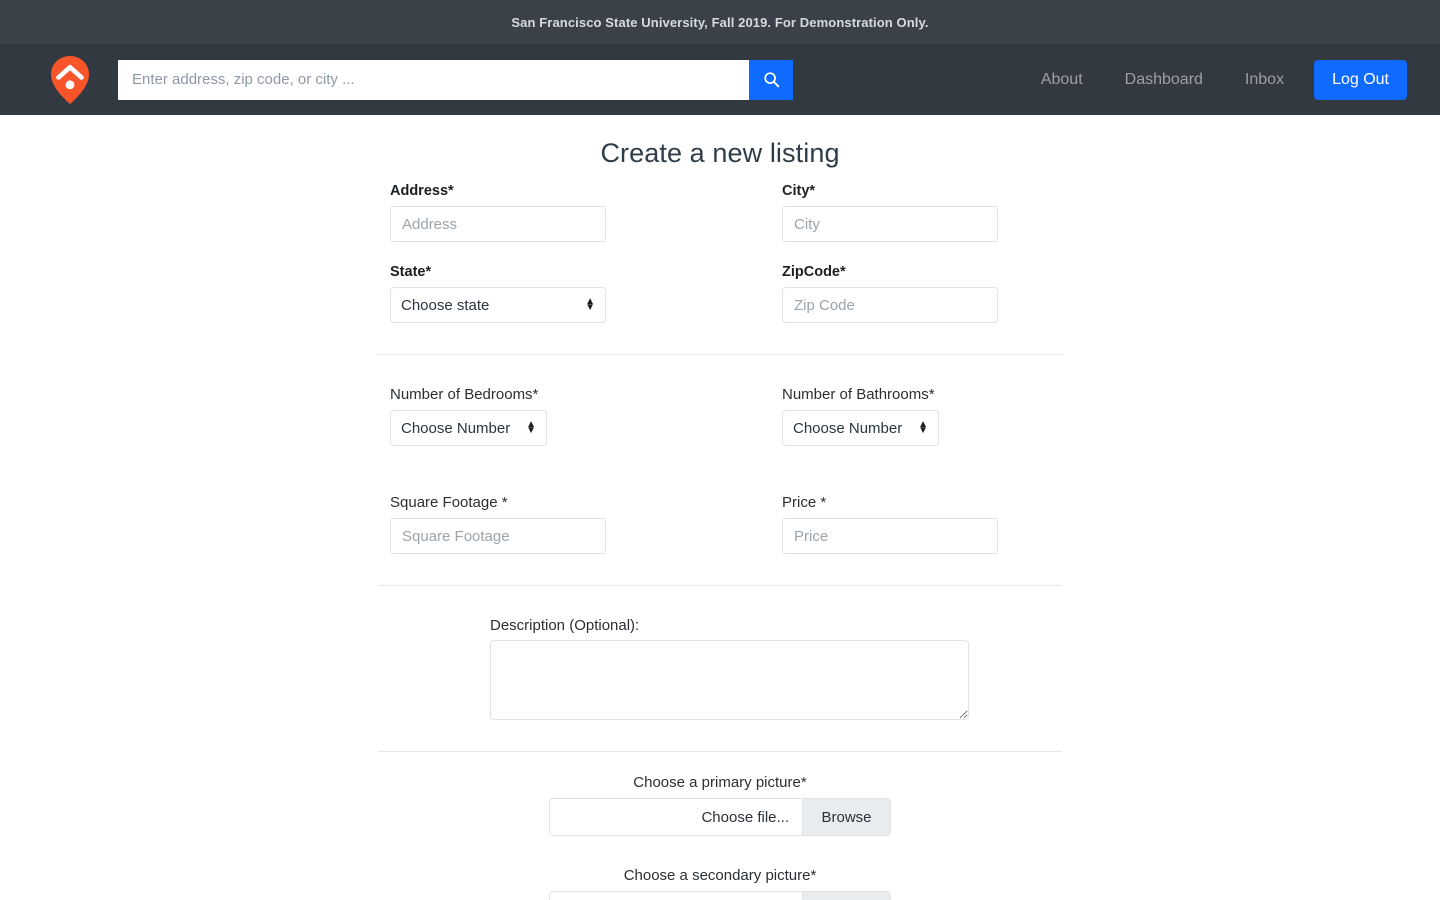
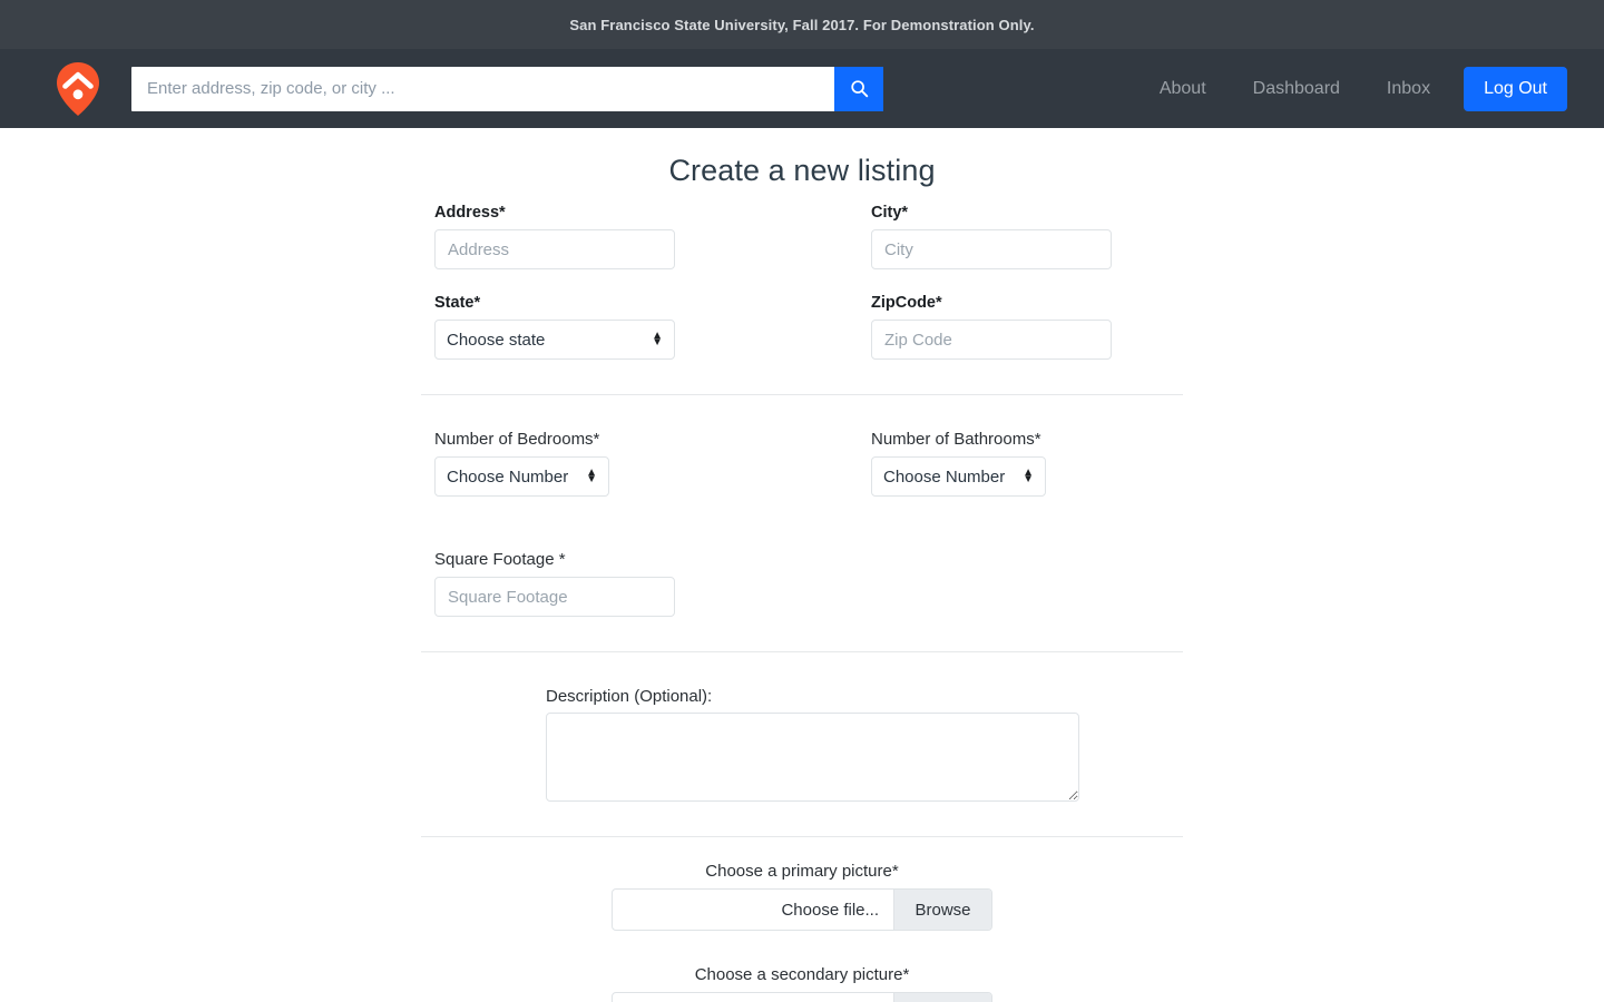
- San Francisco State University, Fall 2019. For Demonstration Only.
+ San Francisco State University, Fall 2017. For Demonstration Only.
  Enter address, zip code, or city ...
  About
  Dashboard
  Inbox
  Log Out
  Create a new listing
  Address*
  Address
  City*
  City
  State*
  Choose state
  ▲
  ▼
  ZipCode*
  Zip Code
  Number of Bedrooms*
  Choose Number
  ▲
  ▼
  Number of Bathrooms*
  Choose Number
  ▲
  ▼
  Square Footage *
  Square Footage
- Price *
- Price
  Description (Optional):
  Choose a primary picture*
  Choose file...
  Browse
  Choose a secondary picture*
